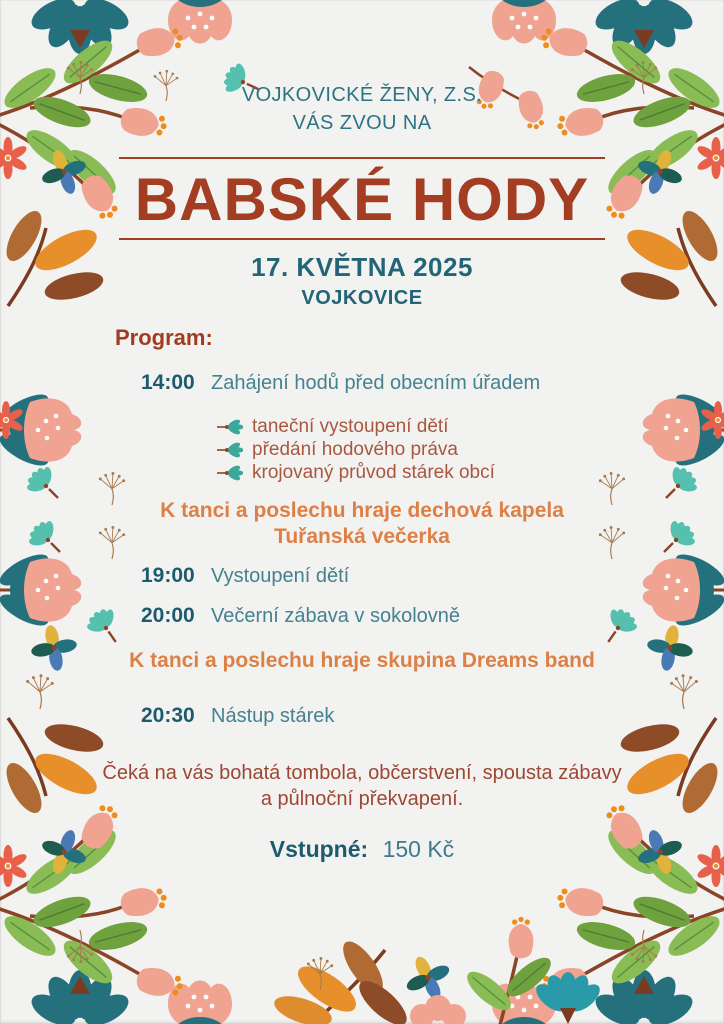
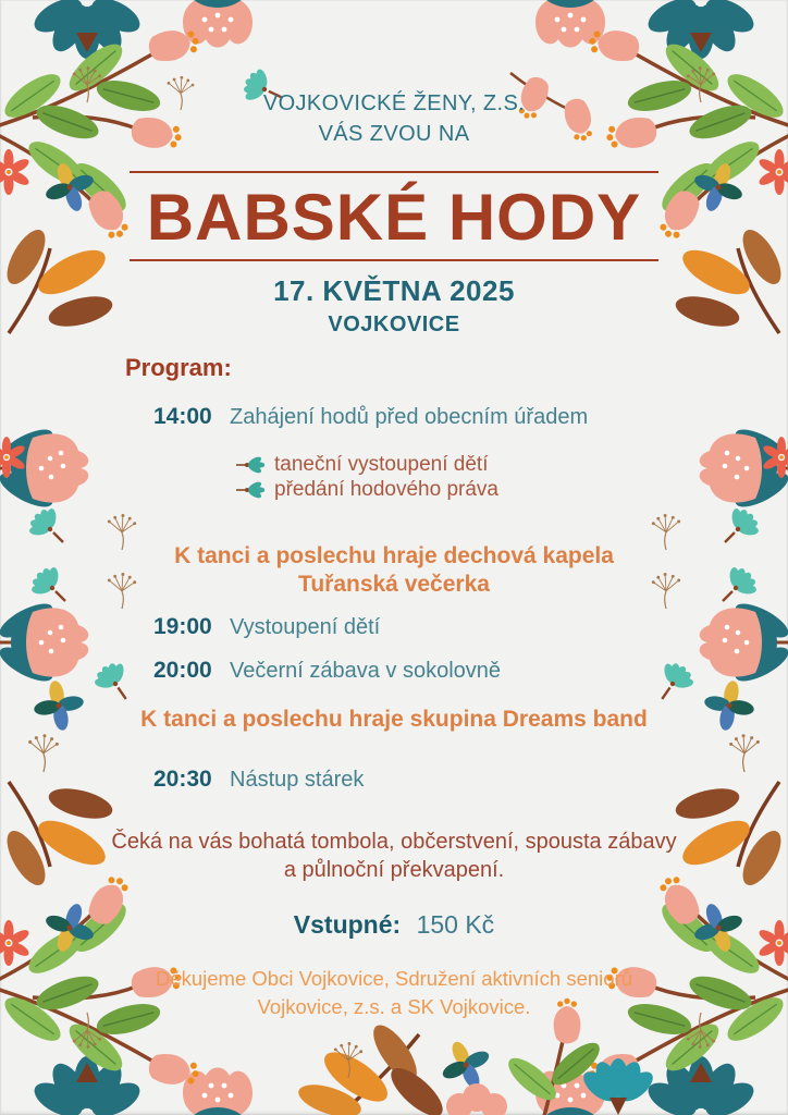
  VOJKOVICKÉ ŽENY, Z.S.
  VÁS ZVOU NA
  BABSKÉ HODY
  17. KVĚTNA 2025
  VOJKOVICE
  Program:
  14:00
  Zahájení hodů před obecním úřadem
  taneční vystoupení dětí
  předání hodového práva
- krojovaný průvod stárek obcí
  K tanci a poslechu hraje dechová kapela
  Tuřanská večerka
  19:00
  Vystoupení dětí
  20:00
  Večerní zábava v sokolovně
  K tanci a poslechu hraje skupina Dreams band
  20:30
  Nástup stárek
  Čeká na vás bohatá tombola, občerstvení, spousta zábavy
  a půlnoční překvapení.
  Vstupné: 150 Kč
+ Děkujeme Obci Vojkovice, Sdružení aktivních seniorů
+ Vojkovice, z.s. a SK Vojkovice.
